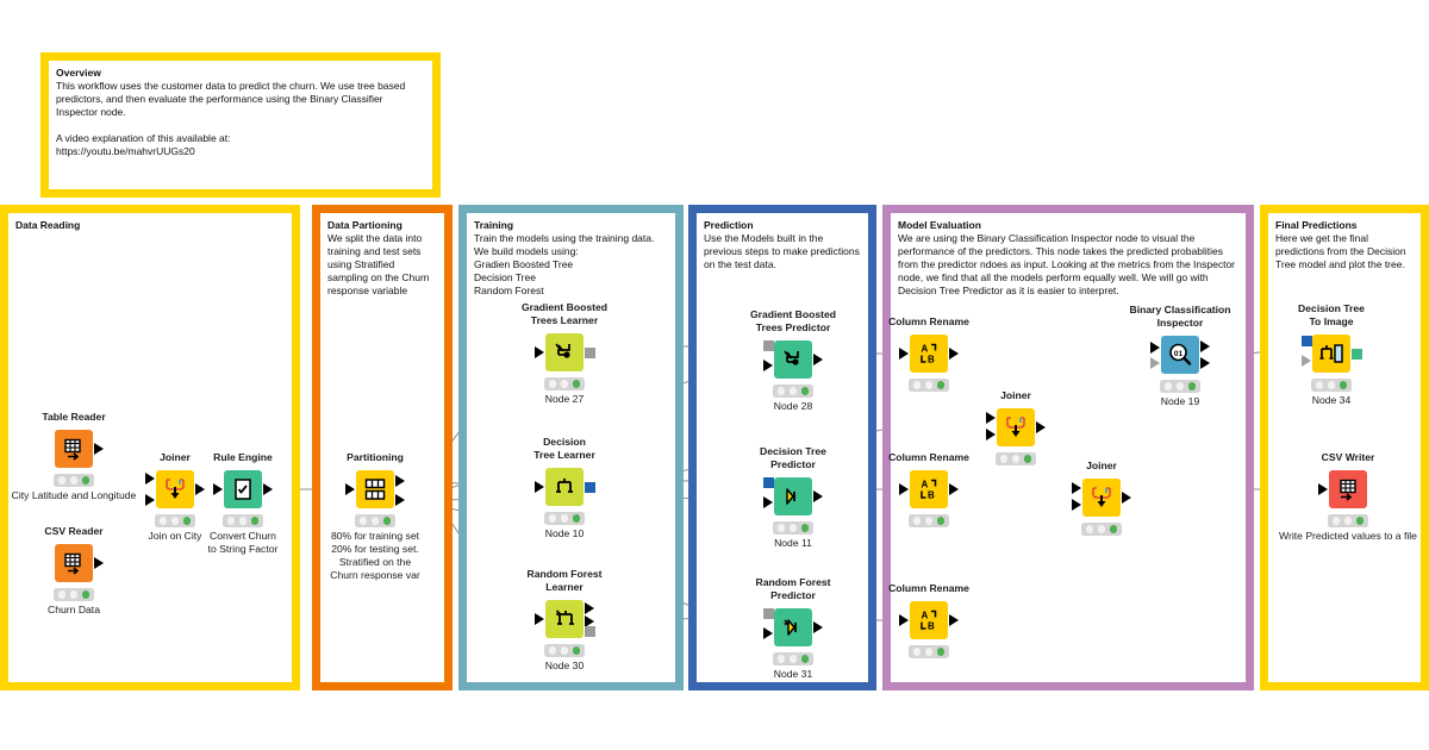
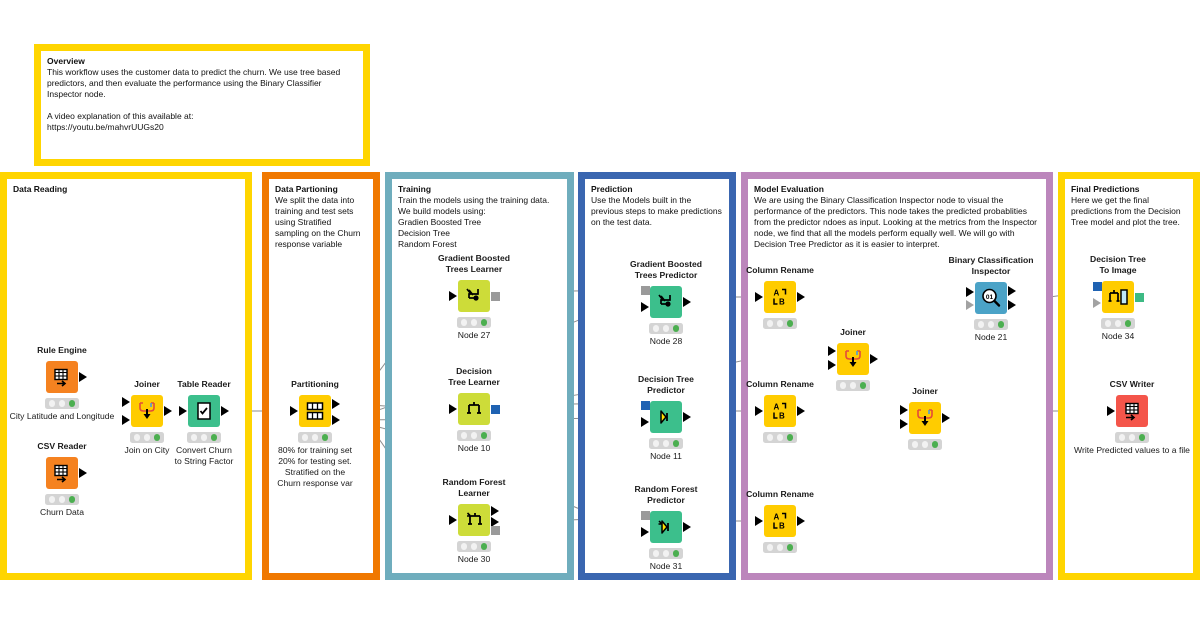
  Overview
  This workflow uses the customer data to predict the churn. We use tree based predictors, and then evaluate the performance using the Binary Classifier Inspector node.
  A video explanation of this available at:
  https://youtu.be/mahvrUUGs20
  Data Reading
  Data Partioning
  We split the data into training and test sets using Stratified sampling on the Churn response variable
  Training
  Train the models using the training data. We build models using:
  Gradien Boosted Tree
  Decision Tree
  Random Forest
  Prediction
  Use the Models built in the previous steps to make predictions on the test data.
  Model Evaluation
  We are using the Binary Classification Inspector node to visual the performance of the predictors. This node takes the predicted probablities from the predictor ndoes as input. Looking at the metrics from the Inspector node, we find that all the models perform equally well. We will go with Decision Tree Predictor as it is easier to interpret.
  Final Predictions
  Here we get the final predictions from the Decision Tree model and plot the tree.
- Table Reader
+ Rule Engine
  City Latitude and Longitude
  CSV Reader
  Churn Data
  Joiner
  Join on City
- Rule Engine
+ Table Reader
  Convert Churn
  to String Factor
  Partitioning
  80% for training set
  20% for testing set.
  Stratified on the
  Churn response var
  Gradient Boosted
  Trees Learner
  Node 27
  Decision
  Tree Learner
  Node 10
  Random Forest
  Learner
  Node 30
  Gradient Boosted
  Trees Predictor
  Node 28
  Decision Tree
  Predictor
  Node 11
  Random Forest
  Predictor
  Node 31
  Column Rename
  A
  B
  Column Rename
  A
  B
  Column Rename
  A
  B
  Joiner
  Joiner
  Binary Classification
  Inspector
- Node 19
+ Node 21
  Decision Tree
  To Image
  Node 34
  CSV Writer
  Write Predicted values to a file
